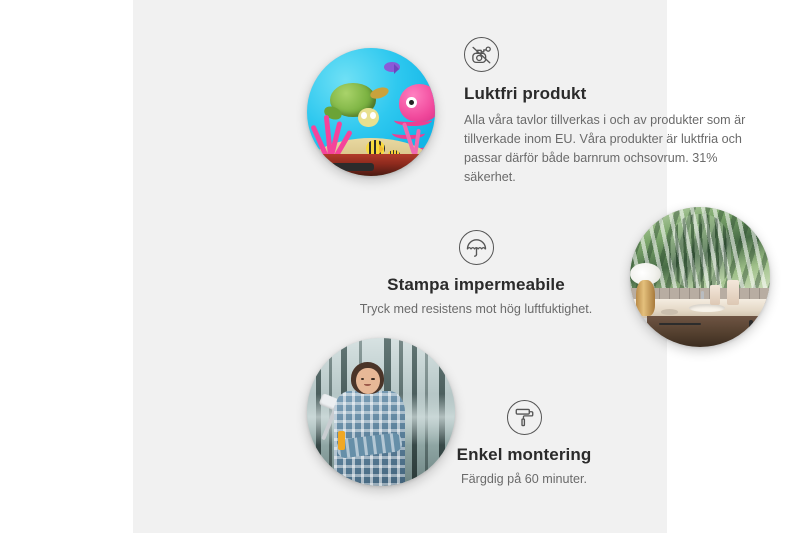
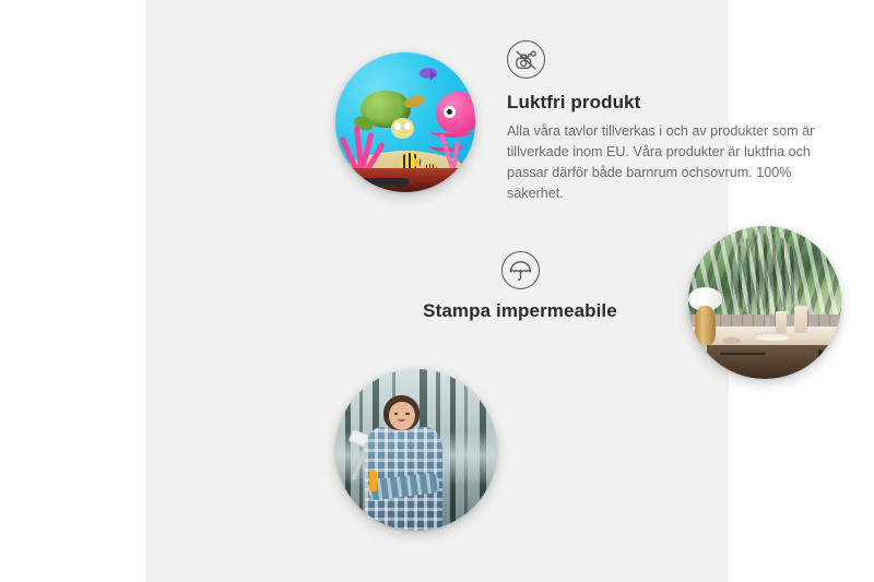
  Luktfri produkt
- Alla våra tavlor tillverkas i och av produkter som är tillverkade inom EU. Våra produkter är luktfria och passar därför både barnrum ochsovrum. 31% säkerhet.
+ Alla våra tavlor tillverkas i och av produkter som är tillverkade inom EU. Våra produkter är luktfria och passar därför både barnrum ochsovrum. 100% säkerhet.
  Stampa impermeabile
- Tryck med resistens mot hög luftfuktighet.
- Enkel montering
- Färgdig på 60 minuter.
